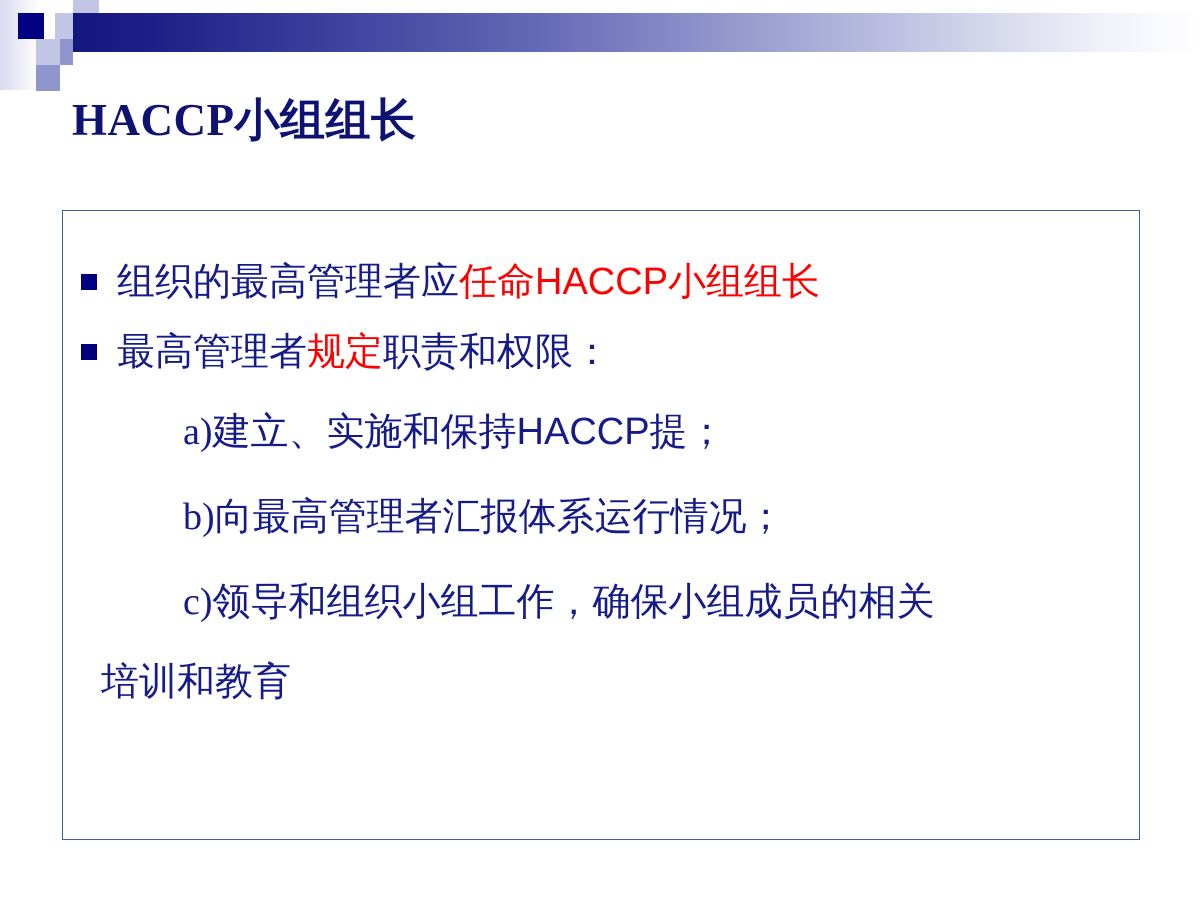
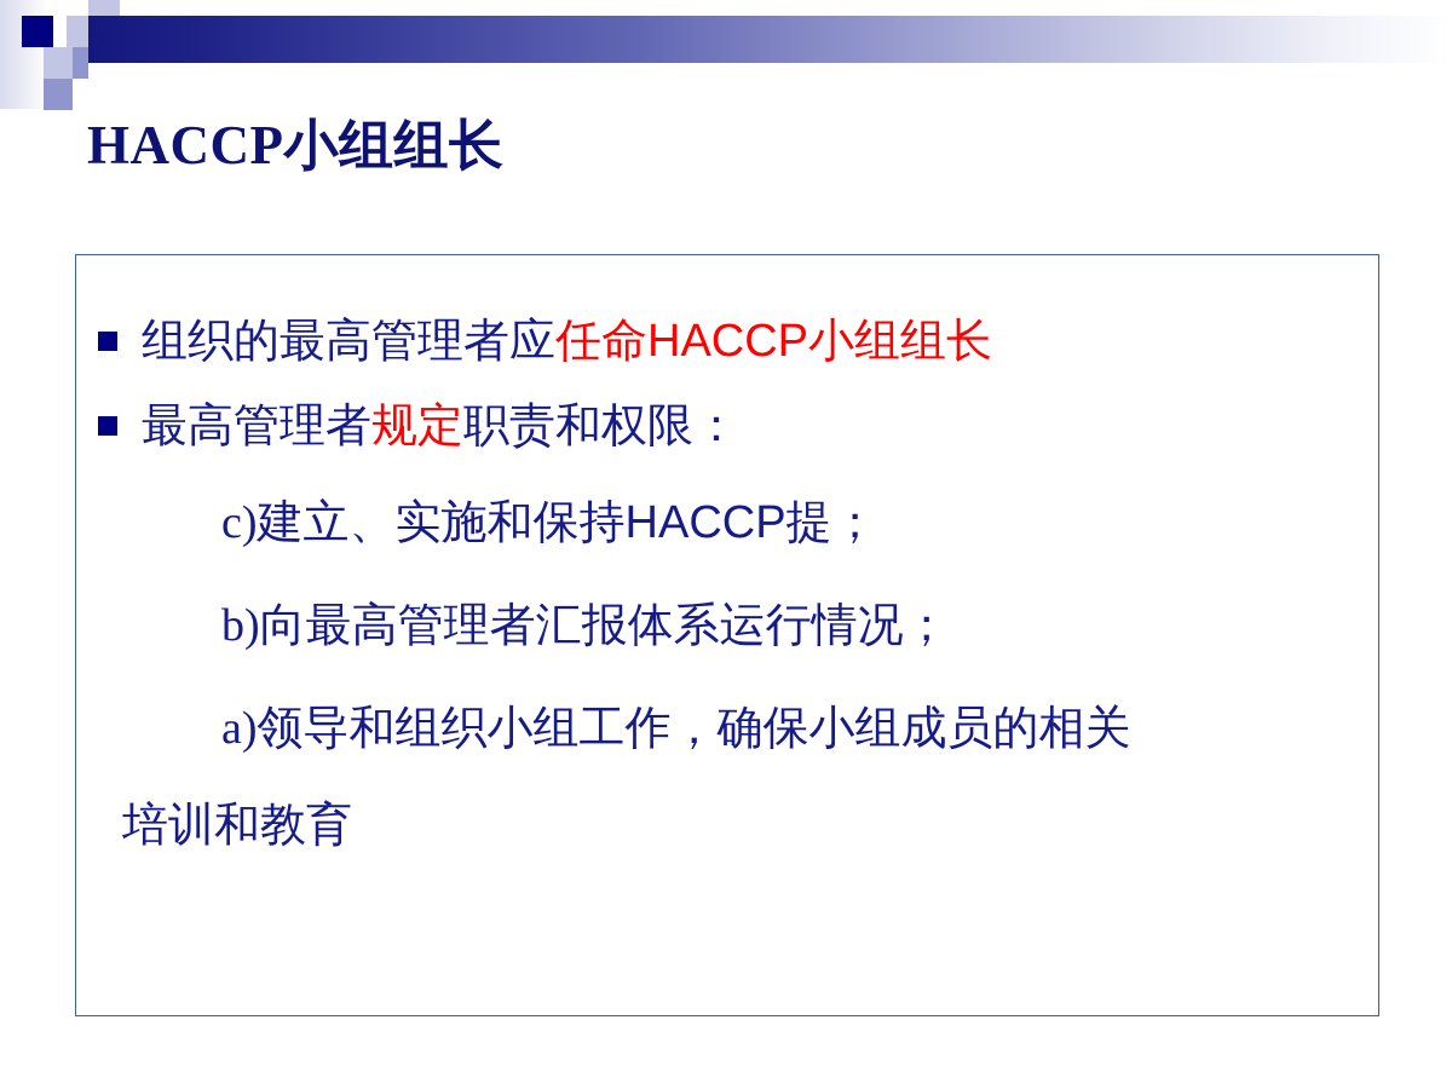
  HACCP小组组长
  组织的最高管理者应任命HACCP小组组长
  最高管理者规定职责和权限：
- a)建立、实施和保持HACCP提；
+ c)建立、实施和保持HACCP提；
  b)向最高管理者汇报体系运行情况；
- c)领导和组织小组工作，确保小组成员的相关
+ a)领导和组织小组工作，确保小组成员的相关
  培训和教育
